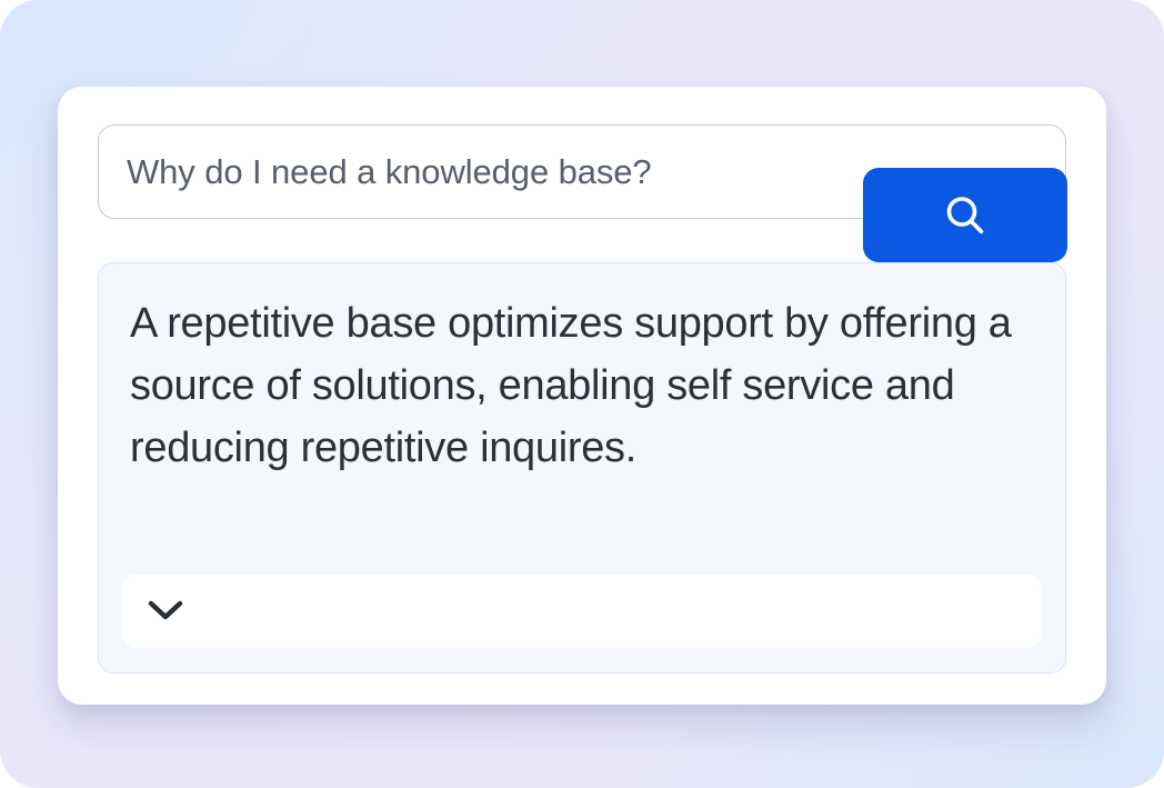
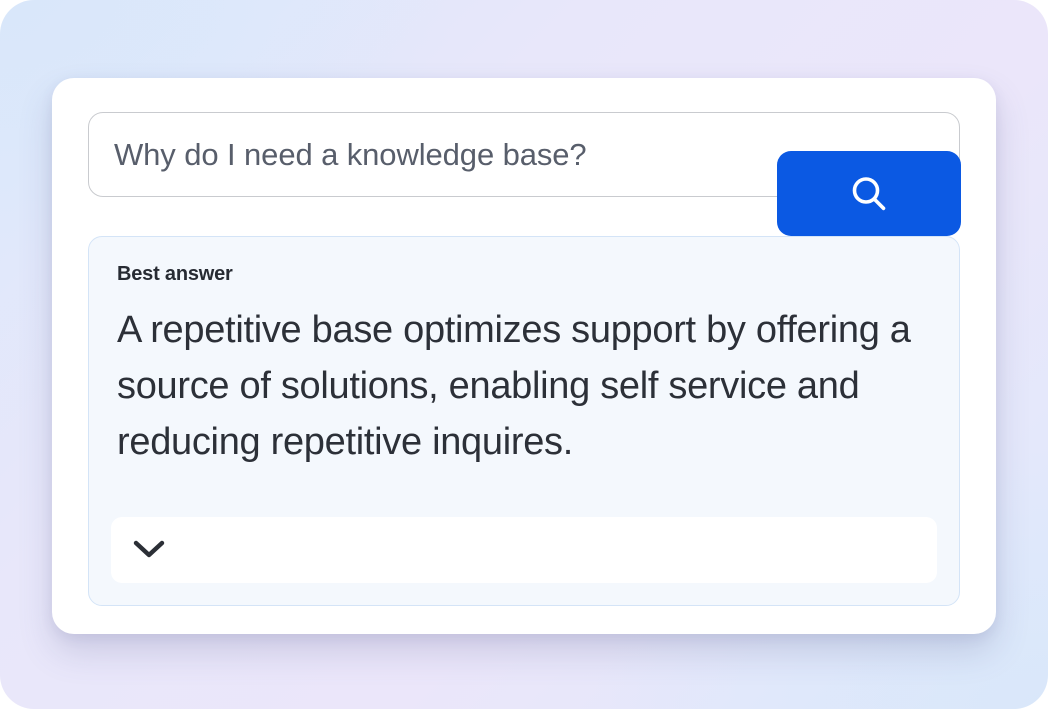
  Why do I need a knowledge base?
+ Best answer
  A repetitive base optimizes support by offering a source of solutions, enabling self service and reducing repetitive inquires.
